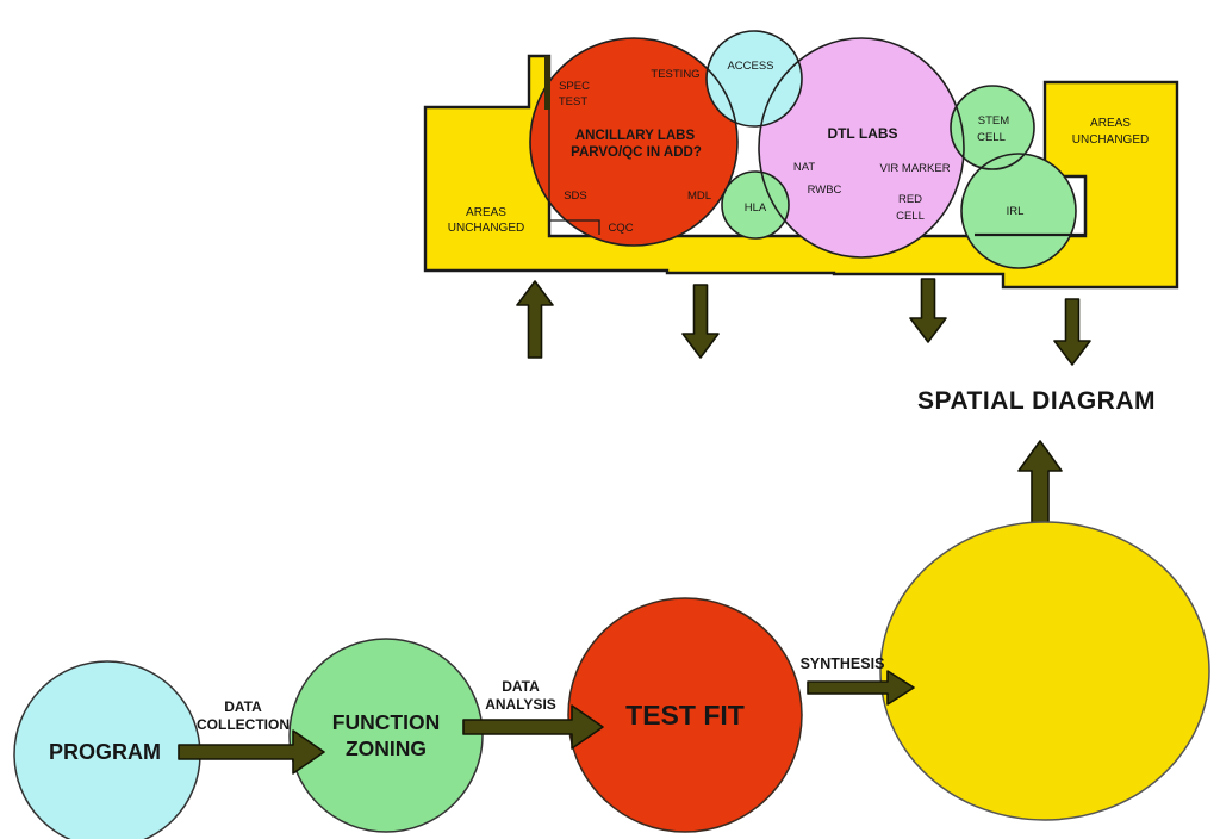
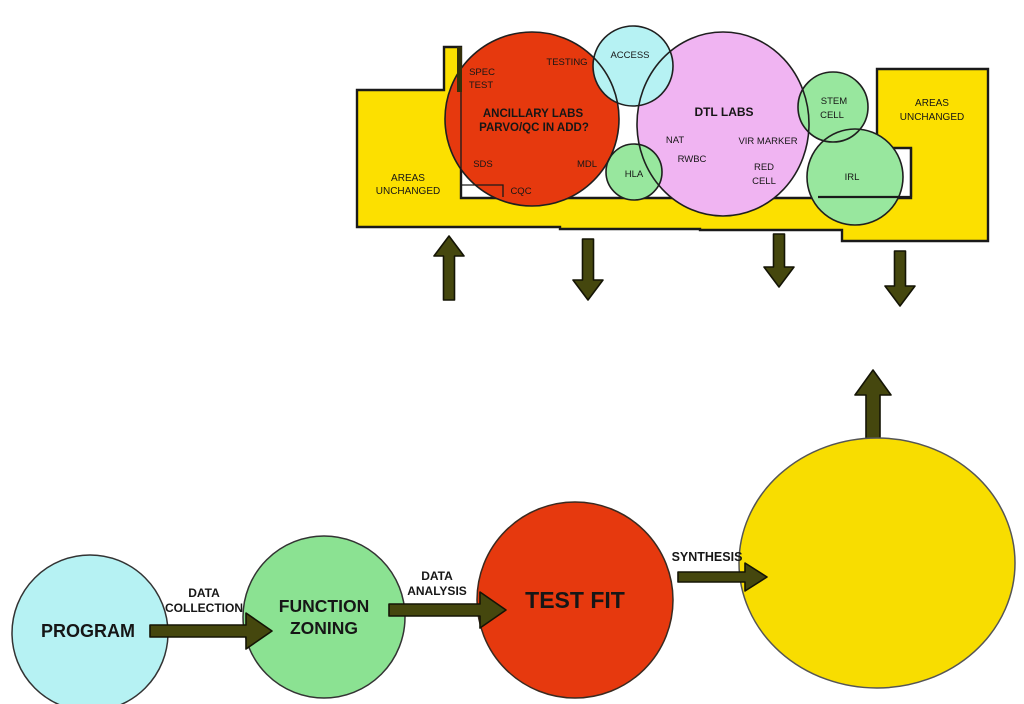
  AREAS
  UNCHANGED
  AREAS
  UNCHANGED
  SPEC
  TEST
  TESTING
  ANCILLARY LABS
  PARVO/QC IN ADD?
  SDS
  MDL
  CQC
  ACCESS
  DTL LABS
  NAT
  RWBC
  VIR MARKER
  RED
  CELL
  HLA
  STEM
  CELL
  IRL
- SPATIAL DIAGRAM
  PROGRAM
  FUNCTION
  ZONING
  TEST FIT
  DATA
  COLLECTION
  DATA
  ANALYSIS
  SYNTHESIS
